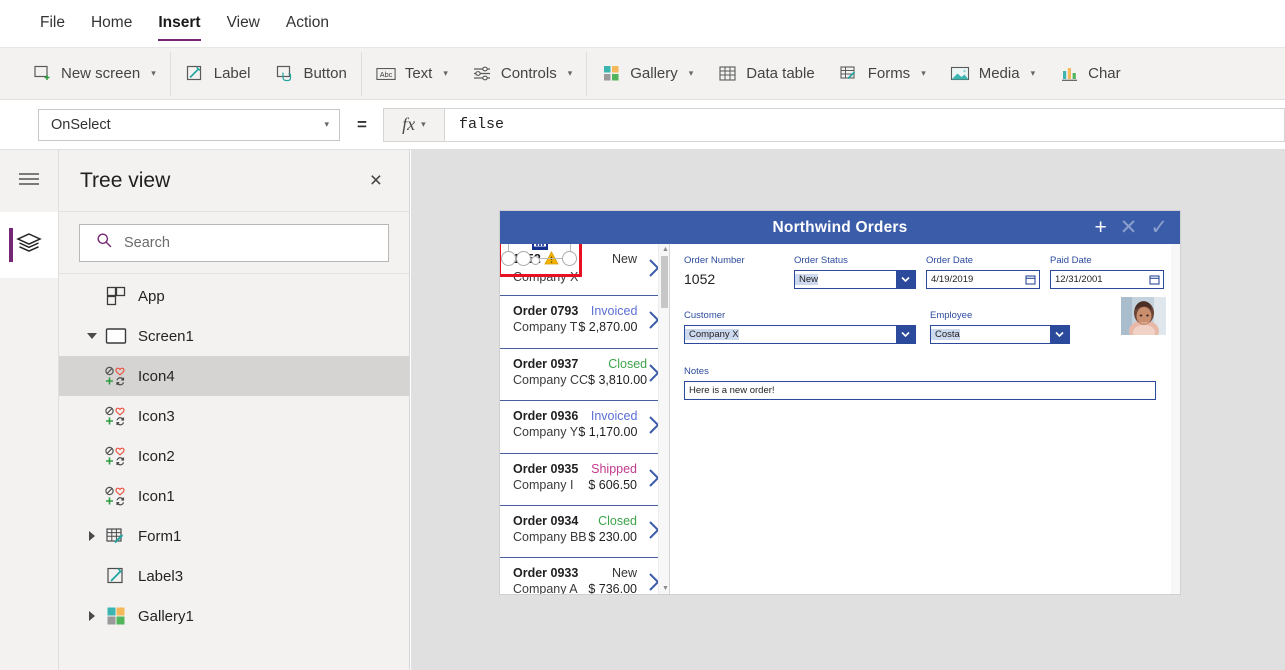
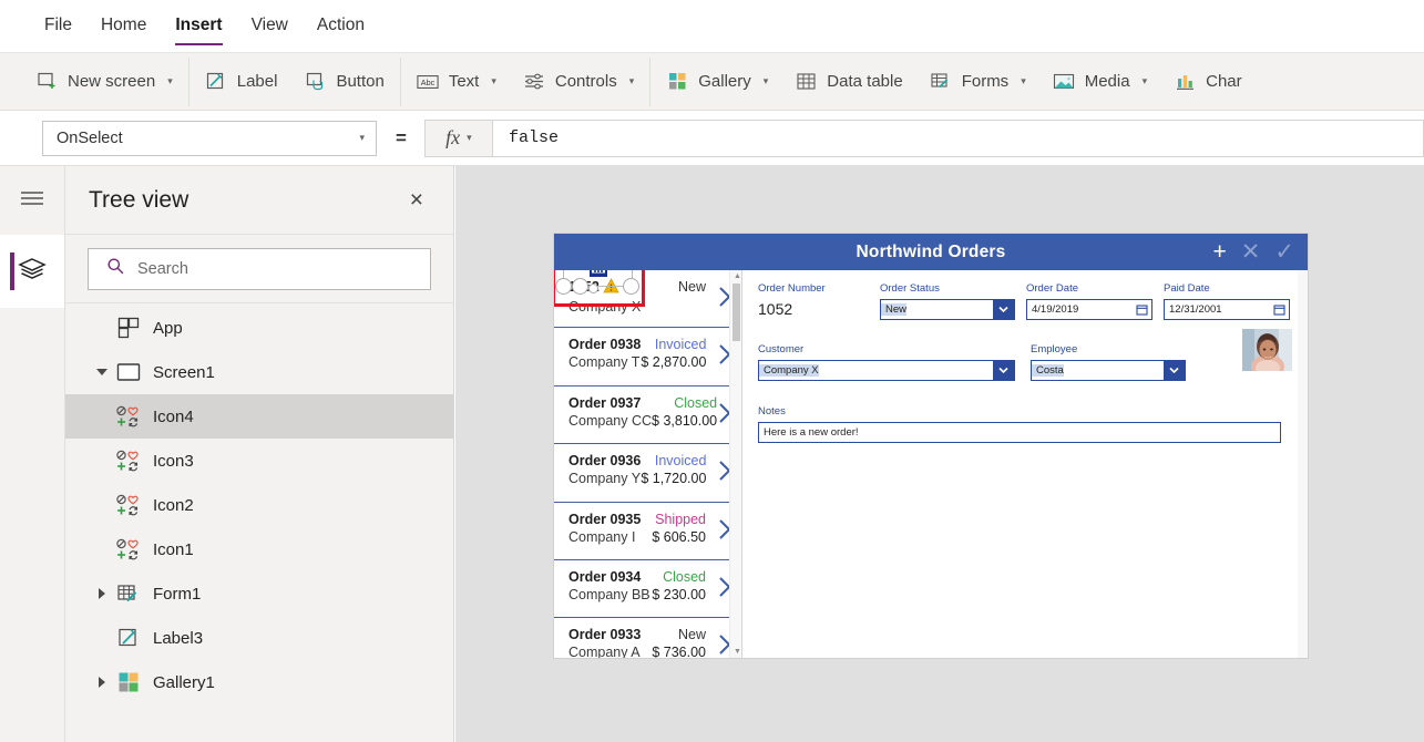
  File
  Home
  Insert
  View
  Action
  New screen
  ▾
  Label
  Button
  Abc
  Text
  ▾
  Controls
  ▾
  Gallery
  ▾
  Data table
  Forms
  ▾
  Media
  ▾
  Char
  OnSelect
  ▾
  =
  fx
  ▾
  false
  Tree view
  ×
  Search
  App
  Screen1
  Icon4
  Icon3
  Icon2
  Icon1
  Form1
  Label3
  Gallery1
  Northwind Orders
  +
  ✕
  ✓
  Company X
  New
- Order 0793
+ Order 0938
  Company T
  Invoiced
  $ 2,870.00
  Order 0937
  Company CC
  Closed
  $ 3,810.00
  Order 0936
  Company Y
  Invoiced
- $ 1,170.00
+ $ 1,720.00
  Order 0935
  Company I
  Shipped
  $ 606.50
  Order 0934
  Company BB
  Closed
  $ 230.00
  Order 0933
  Company A
  New
  $ 736.00
  Order Number
  1052
  Order Status
  New
  Order Date
  4/19/2019
  Paid Date
  12/31/2001
  Customer
  Company X
  Employee
  Costa
  Notes
  Here is a new order!
